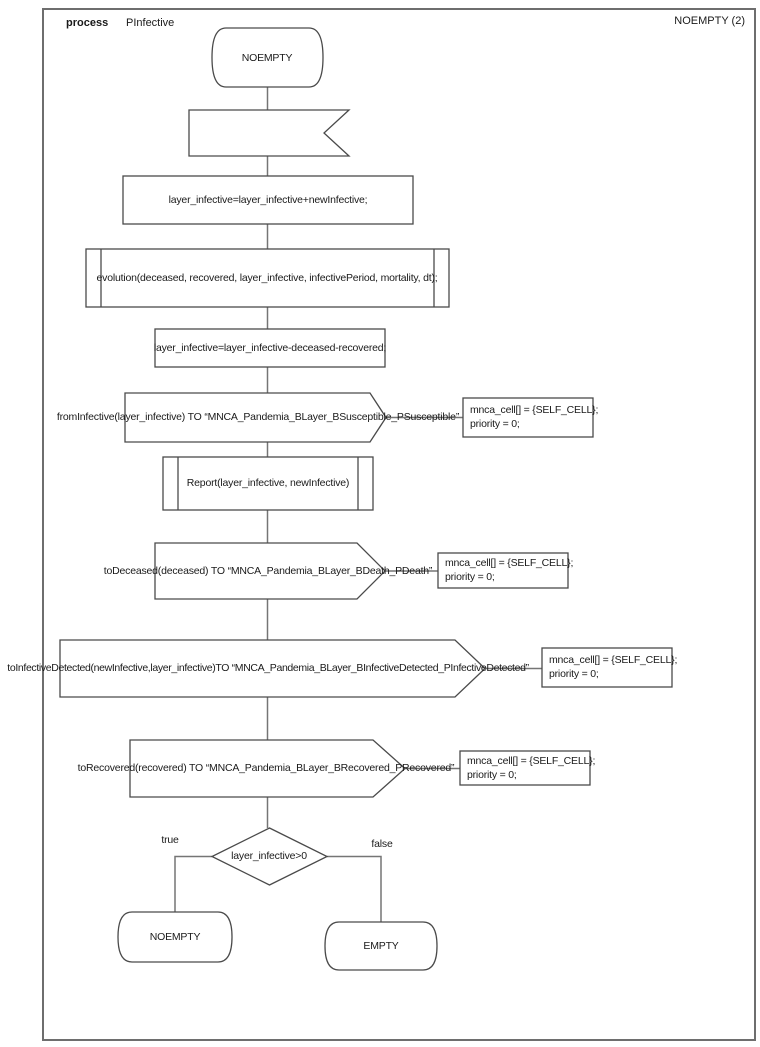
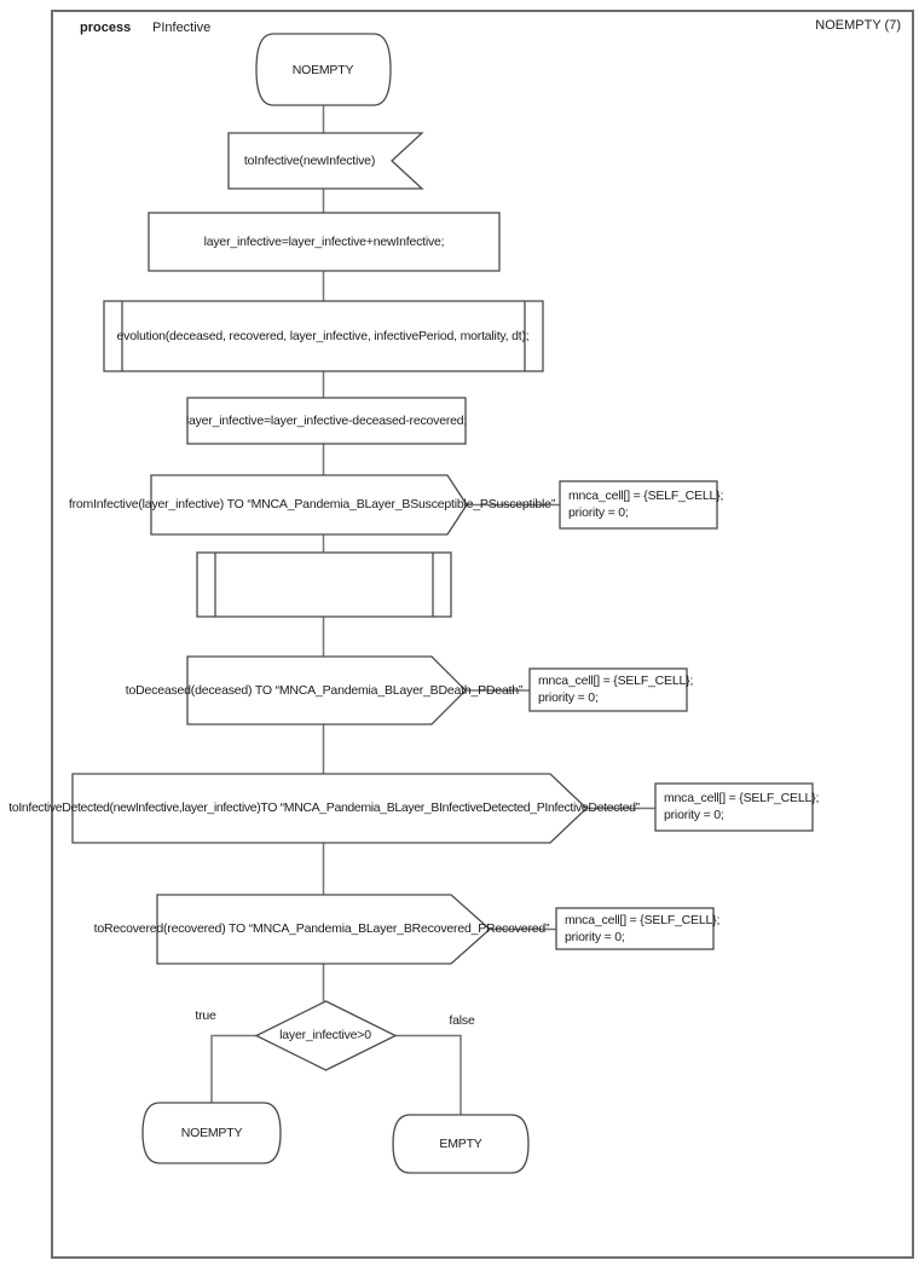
  process
  PInfective
- NOEMPTY (2)
+ NOEMPTY (7)
  NOEMPTY
+ toInfective(newInfective)
  layer_infective=layer_infective+newInfective;
  evolution(deceased, recovered, layer_infective, infectivePeriod, mortality, dt);
  layer_infective=layer_infective-deceased-recovered;
  fromInfective(layer_infective) TO “MNCA_Pandemia_BLayer_BSusceptible_PSusceptible”
  mnca_cell[] = {SELF_CELL};
  priority = 0;
- Report(layer_infective, newInfective)
  toDeceased(deceased) TO “MNCA_Pandemia_BLayer_BDeath_PDeath”
  mnca_cell[] = {SELF_CELL};
  priority = 0;
  toInfectiveDetected(newInfective,layer_infective)TO “MNCA_Pandemia_BLayer_BInfectiveDetected_PInfectiveDetected”
  mnca_cell[] = {SELF_CELL};
  priority = 0;
  toRecovered(recovered) TO “MNCA_Pandemia_BLayer_BRecovered_PRecovered”
  mnca_cell[] = {SELF_CELL};
  priority = 0;
  layer_infective>0
  true
  false
  NOEMPTY
  EMPTY
